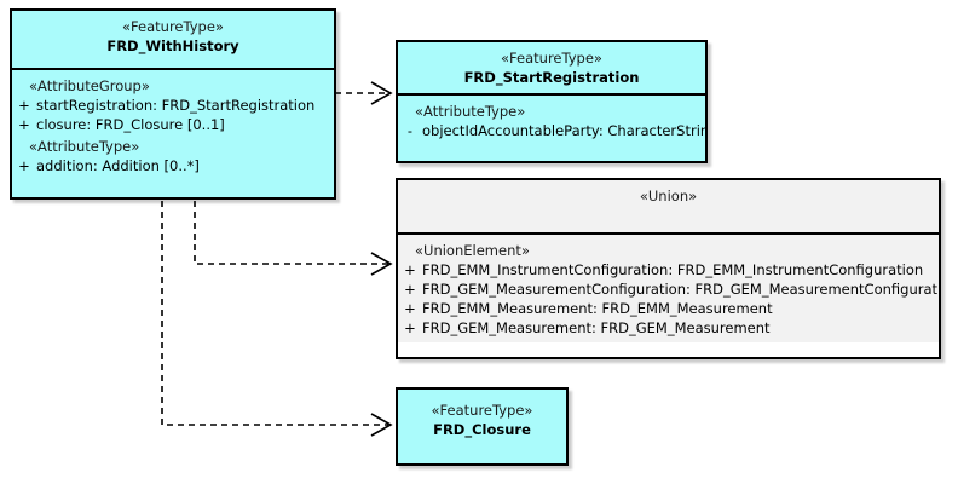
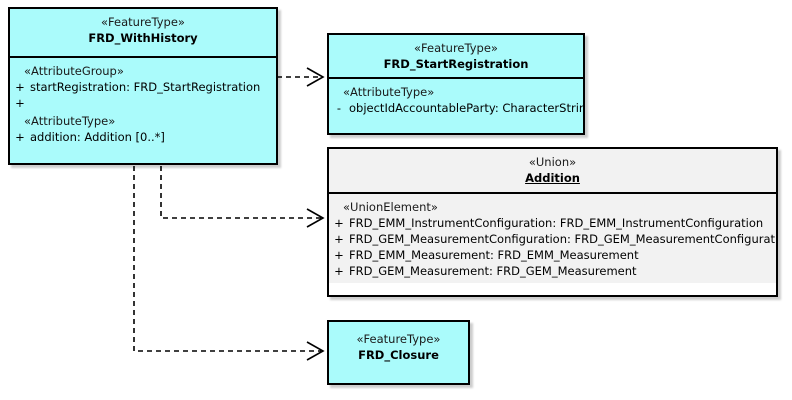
  «FeatureType»
  FRD_WithHistory
  «AttributeGroup»
  +
  startRegistration: FRD_StartRegistration
  +
- closure: FRD_Closure [0..1]
  «AttributeType»
  +
  addition: Addition [0..*]
  «FeatureType»
  FRD_StartRegistration
  «AttributeType»
  -
  objectIdAccountableParty: CharacterStrin
  «Union»
+ Addition
  «UnionElement»
  +
  FRD_EMM_InstrumentConfiguration: FRD_EMM_InstrumentConfiguration
  +
  FRD_GEM_MeasurementConfiguration: FRD_GEM_MeasurementConfigurat
  +
  FRD_EMM_Measurement: FRD_EMM_Measurement
  +
  FRD_GEM_Measurement: FRD_GEM_Measurement
  «FeatureType»
  FRD_Closure
